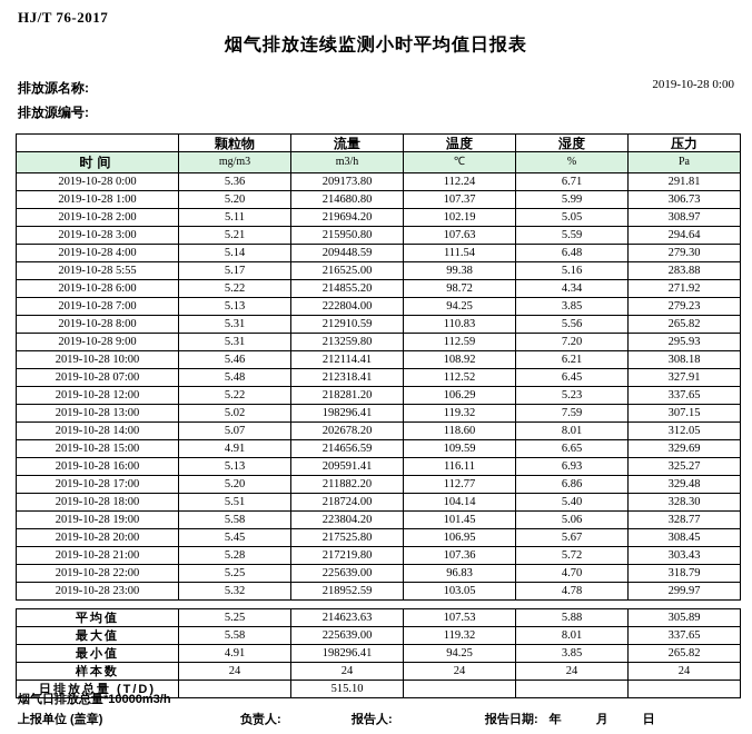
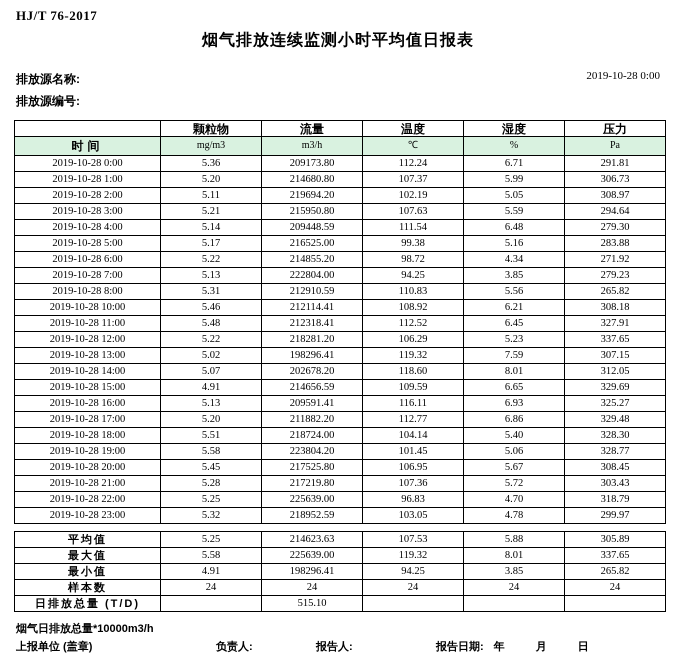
  HJ/T 76-2017
  烟气排放连续监测小时平均值日报表
  排放源名称:
  排放源编号:
  2019-10-28 0:00
  	颗粒物	流量	温度	湿度	压力
  时间	mg/m3	m3/h	℃	%	Pa
  2019-10-28 0:00	5.36	209173.80	112.24	6.71	291.81
  2019-10-28 1:00	5.20	214680.80	107.37	5.99	306.73
  2019-10-28 2:00	5.11	219694.20	102.19	5.05	308.97
  2019-10-28 3:00	5.21	215950.80	107.63	5.59	294.64
  2019-10-28 4:00	5.14	209448.59	111.54	6.48	279.30
- 2019-10-28 5:55	5.17	216525.00	99.38	5.16	283.88
+ 2019-10-28 5:00	5.17	216525.00	99.38	5.16	283.88
  2019-10-28 6:00	5.22	214855.20	98.72	4.34	271.92
  2019-10-28 7:00	5.13	222804.00	94.25	3.85	279.23
  2019-10-28 8:00	5.31	212910.59	110.83	5.56	265.82
- 2019-10-28 9:00	5.31	213259.80	112.59	7.20	295.93
  2019-10-28 10:00	5.46	212114.41	108.92	6.21	308.18
- 2019-10-28 07:00	5.48	212318.41	112.52	6.45	327.91
+ 2019-10-28 11:00	5.48	212318.41	112.52	6.45	327.91
  2019-10-28 12:00	5.22	218281.20	106.29	5.23	337.65
  2019-10-28 13:00	5.02	198296.41	119.32	7.59	307.15
  2019-10-28 14:00	5.07	202678.20	118.60	8.01	312.05
  2019-10-28 15:00	4.91	214656.59	109.59	6.65	329.69
  2019-10-28 16:00	5.13	209591.41	116.11	6.93	325.27
  2019-10-28 17:00	5.20	211882.20	112.77	6.86	329.48
  2019-10-28 18:00	5.51	218724.00	104.14	5.40	328.30
  2019-10-28 19:00	5.58	223804.20	101.45	5.06	328.77
  2019-10-28 20:00	5.45	217525.80	106.95	5.67	308.45
  2019-10-28 21:00	5.28	217219.80	107.36	5.72	303.43
  2019-10-28 22:00	5.25	225639.00	96.83	4.70	318.79
  2019-10-28 23:00	5.32	218952.59	103.05	4.78	299.97
  平均值	5.25	214623.63	107.53	5.88	305.89
  最大值	5.58	225639.00	119.32	8.01	337.65
  最小值	4.91	198296.41	94.25	3.85	265.82
  样本数	24	24	24	24	24
  日排放总量 (T/D)		515.10
  烟气日排放总量*10000m3/h
  上报单位 (盖章) 负责人: 报告人: 报告日期: 年 月 日
